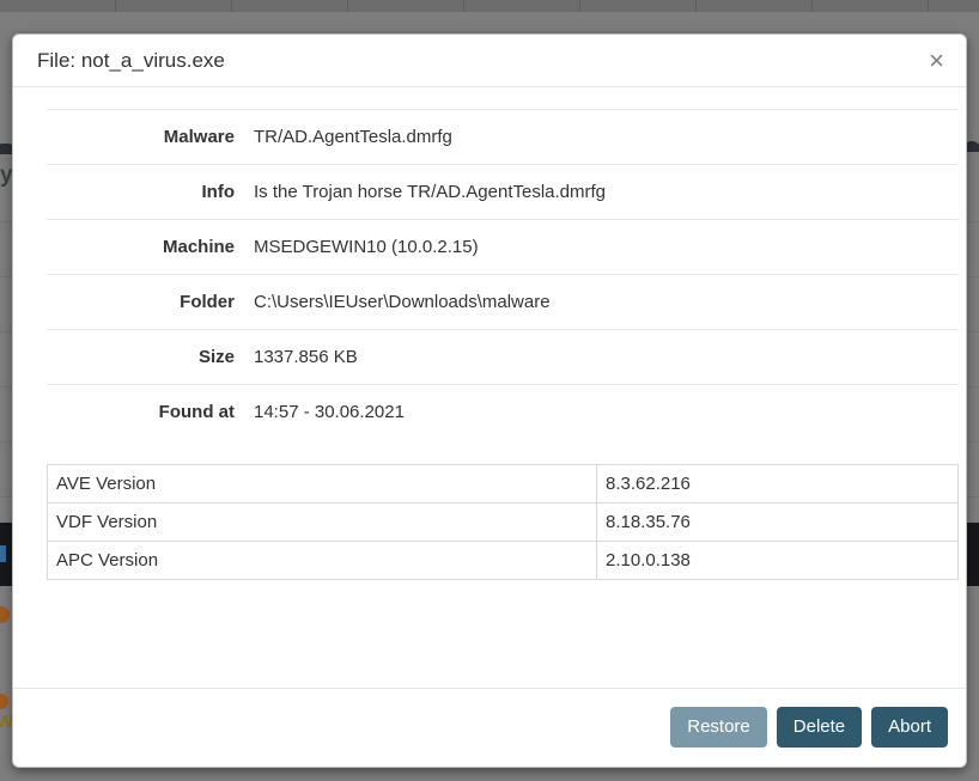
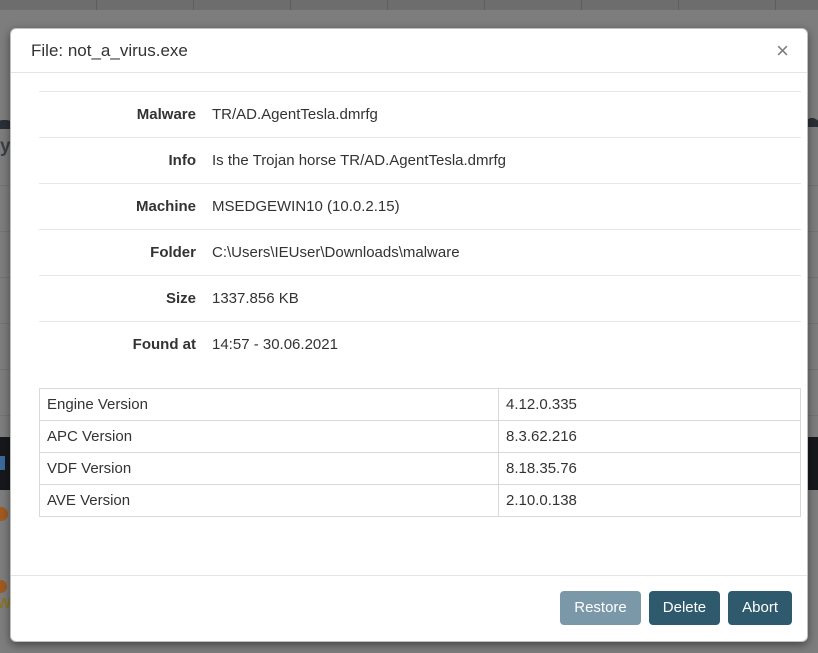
  y
  W
  File: not_a_virus.exe
  ×
  Malware	TR/AD.AgentTesla.dmrfg
  Info	Is the Trojan horse TR/AD.AgentTesla.dmrfg
  Machine	MSEDGEWIN10 (10.0.2.15)
  Folder	C:\Users\IEUser\Downloads\malware
  Size	1337.856 KB
  Found at	14:57 - 30.06.2021
+ Engine Version	4.12.0.335
- AVE Version	8.3.62.216
+ APC Version	8.3.62.216
  VDF Version	8.18.35.76
- APC Version	2.10.0.138
+ AVE Version	2.10.0.138
  Restore
  Delete
  Abort
